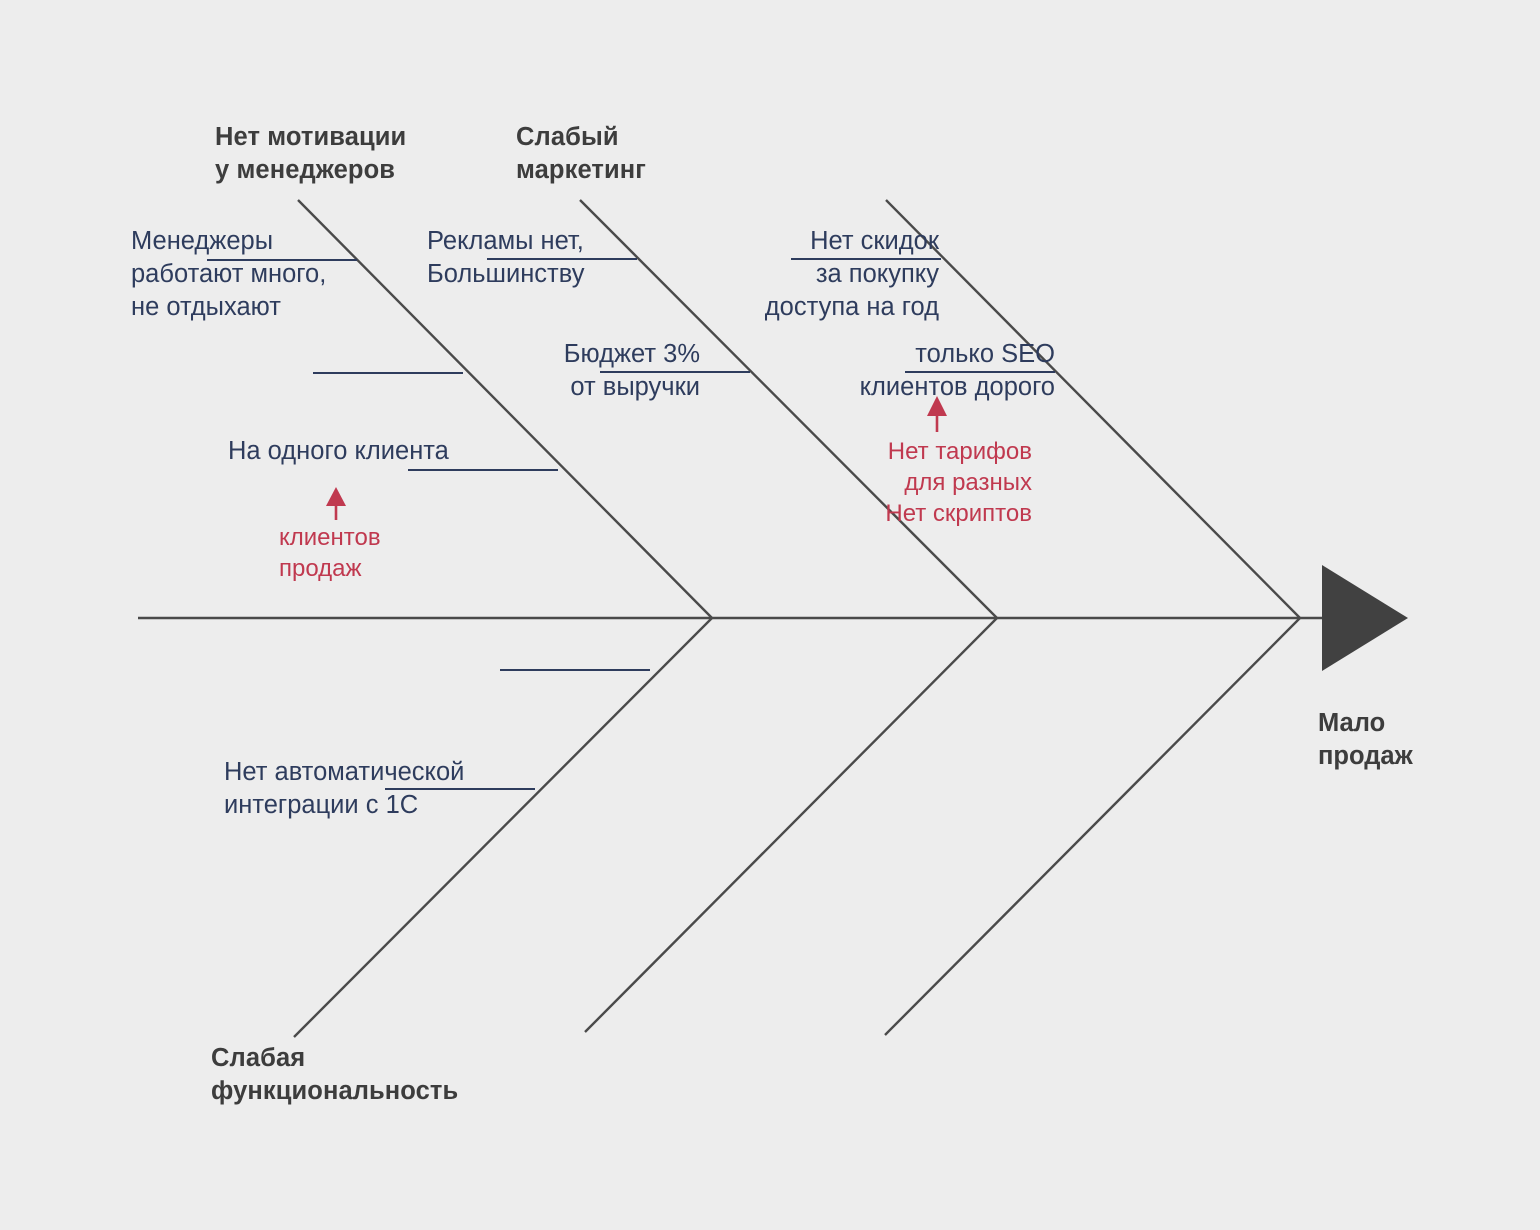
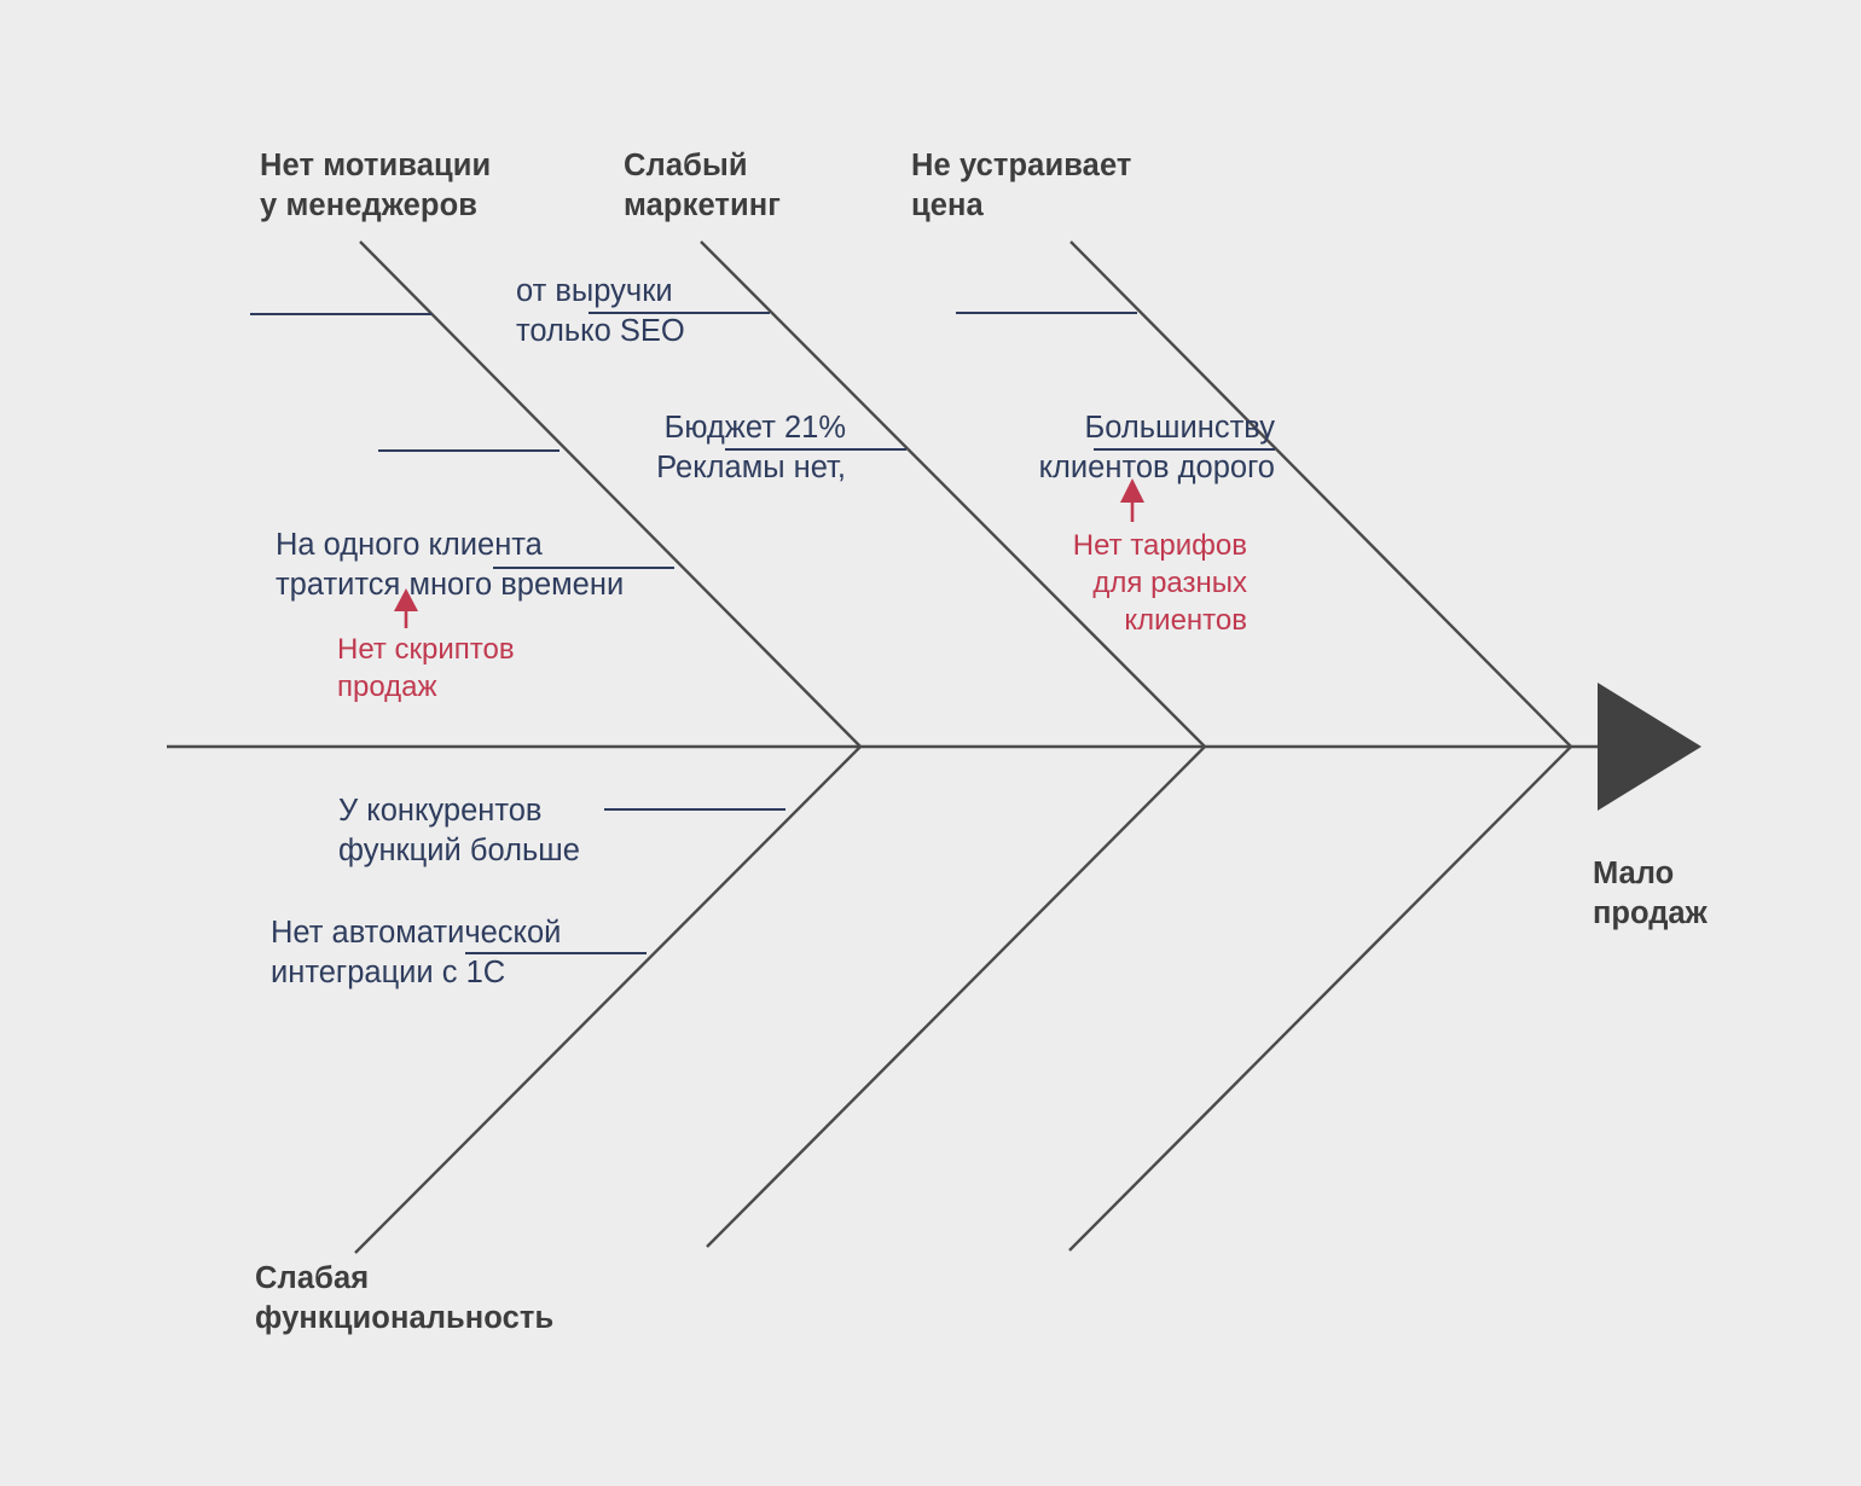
  Нет мотивации
  у менеджеров
  Слабый
  маркетинг
+ Не устраивает
+ цена
  Слабая
  функциональность
  Мало
  продаж
- Менеджеры
- работают много,
- не отдыхают
  На одного клиента
+ тратится много времени
- клиентов
+ Нет скриптов
  продаж
- Рекламы нет,
+ от выручки
- Большинству
+ только SEO
- Бюджет 3%
+ Бюджет 21%
- от выручки
+ Рекламы нет,
- Нет скидок
- за покупку
- доступа на год
- только SEO
+ Большинству
  клиентов дорого
  Нет тарифов
  для разных
- Нет скриптов
+ клиентов
+ У конкурентов
+ функций больше
  Нет автоматической
  интеграции с 1С
